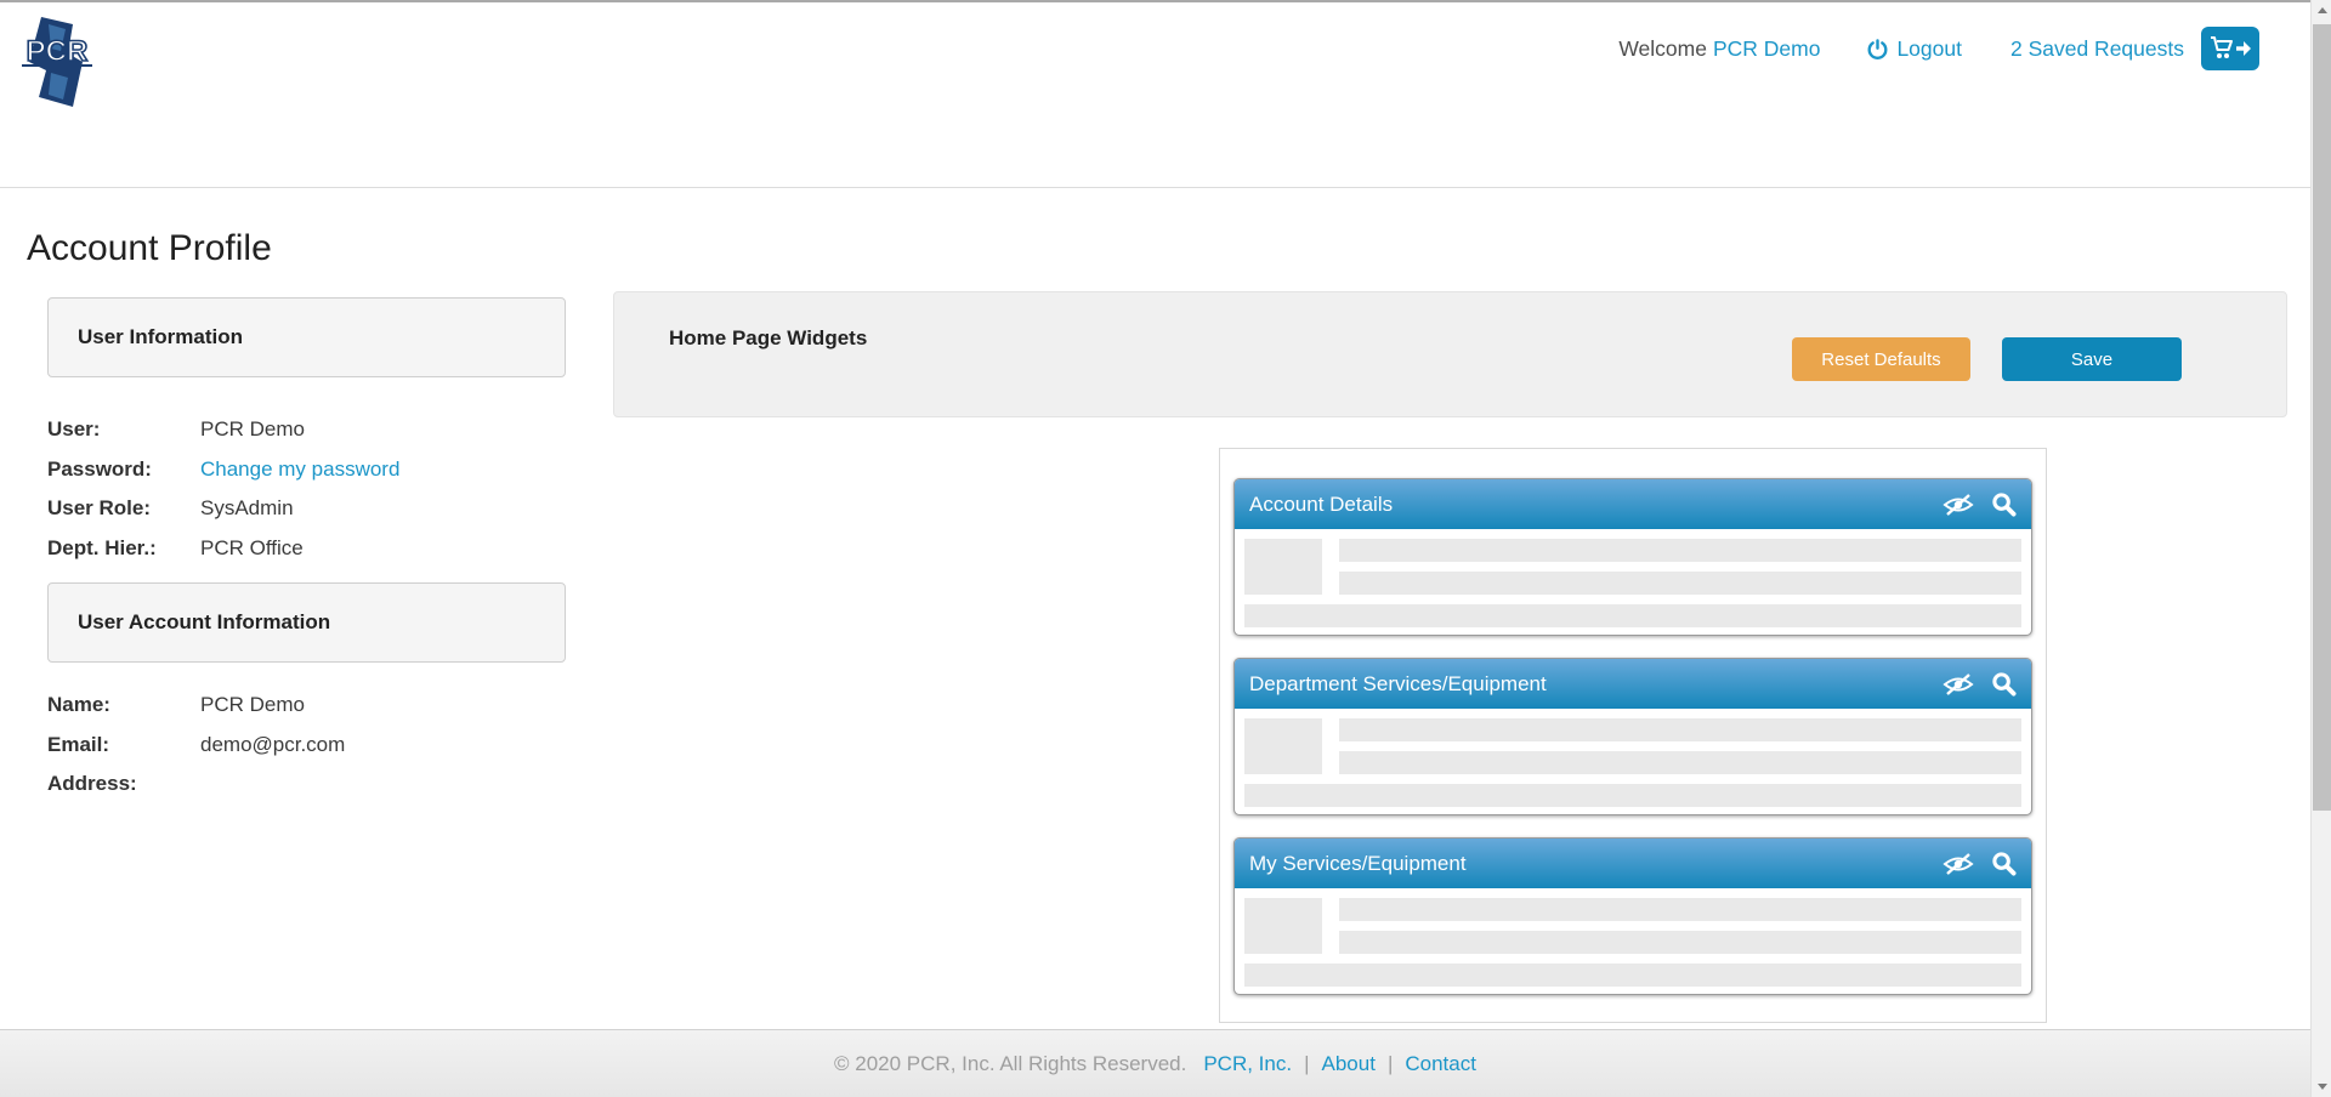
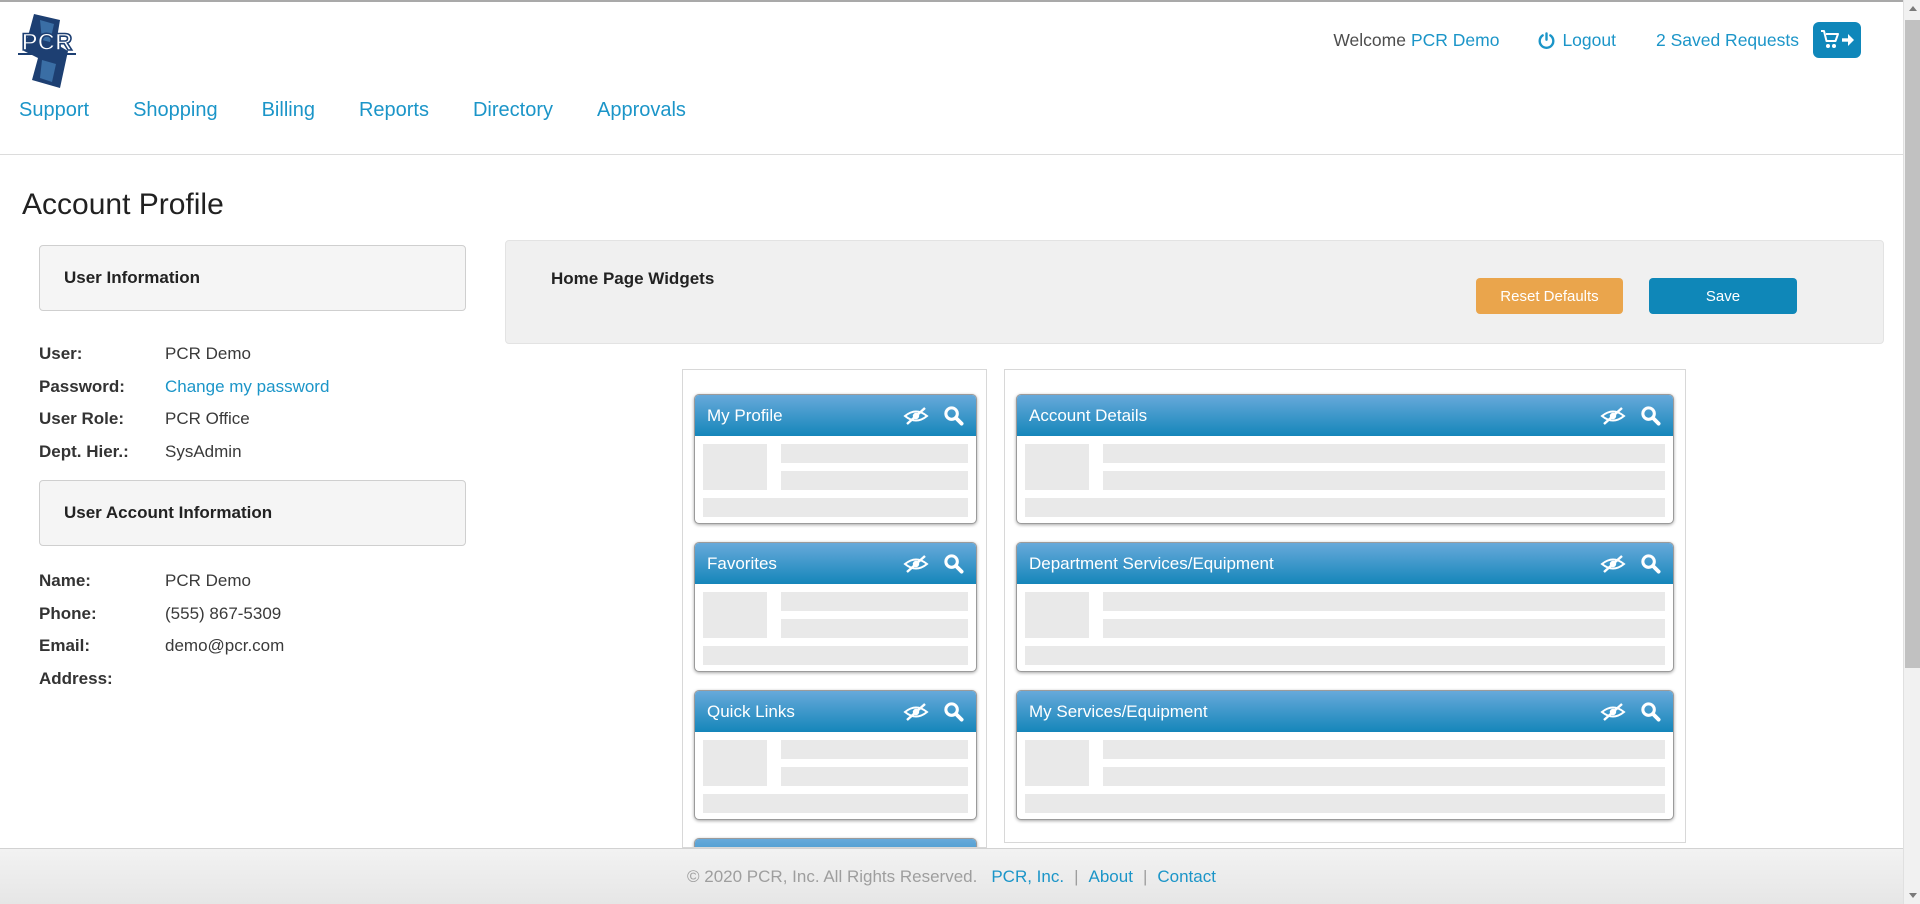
  PCR
  Welcome
  PCR Demo
  Logout
  2 Saved Requests
+ Support
+ Shopping
+ Billing
+ Reports
+ Directory
+ Approvals
  Account Profile
  User Information
  User:
  PCR Demo
  Password:
  Change my password
  User Role:
- SysAdmin
+ PCR Office
  Dept. Hier.:
- PCR Office
+ SysAdmin
  User Account Information
  Name:
  PCR Demo
+ Phone:
+ (555) 867-5309
  Email:
  demo@pcr.com
  Address:
  Home Page Widgets
  Reset Defaults
  Save
+ My Profile
+ Favorites
+ Quick Links
  Account Details
  Department Services/Equipment
  My Services/Equipment
  © 2020 PCR, Inc. All Rights Reserved.
  PCR, Inc.
  |
  About
  |
  Contact
